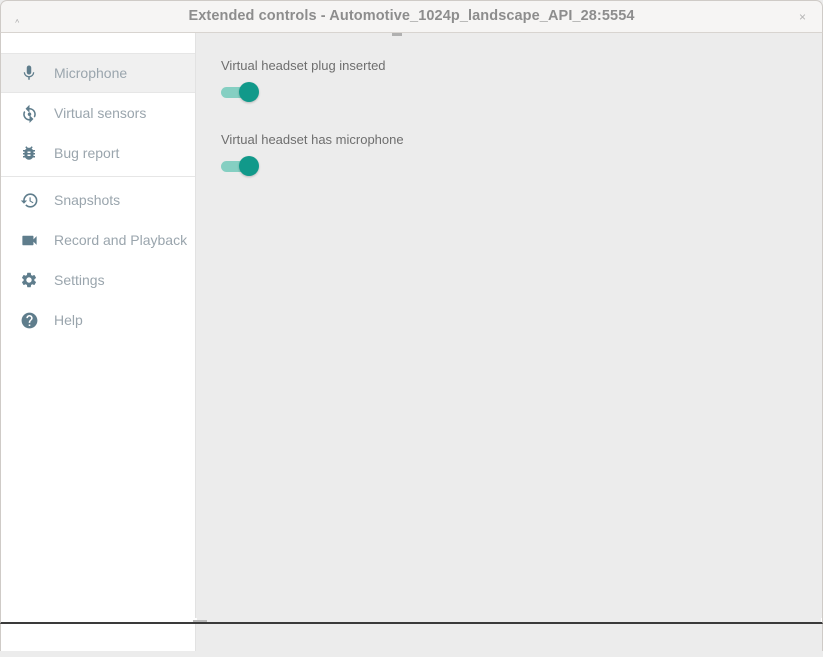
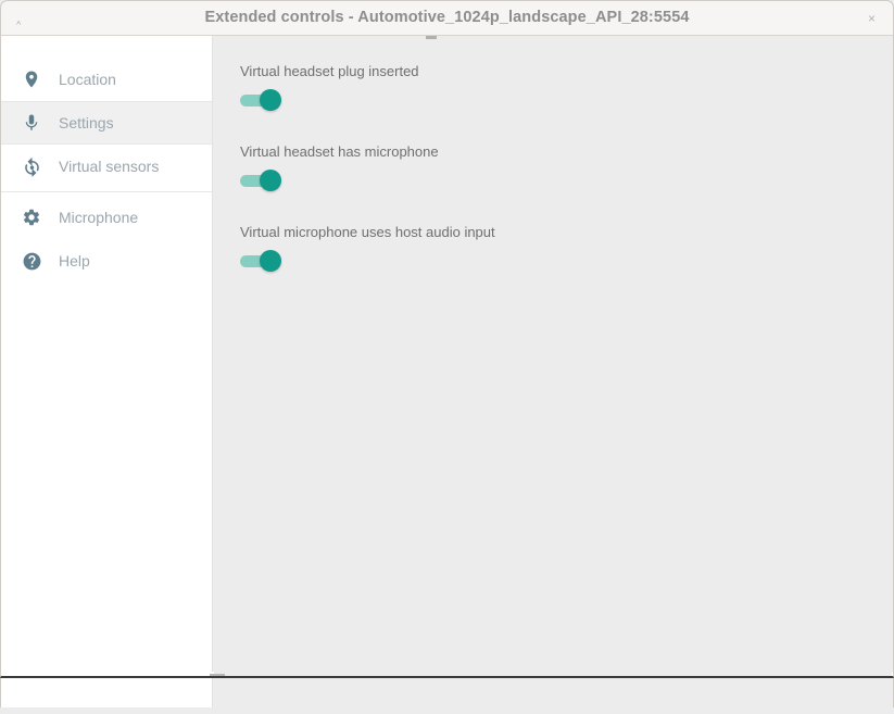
  ‸
  Extended controls - Automotive_1024p_landscape_API_28:5554
  ×
+ Location
- Microphone
+ Settings
  Virtual sensors
- Bug report
- Snapshots
- Record and Playback
- Settings
+ Microphone
  Help
  Virtual headset plug inserted
  Virtual headset has microphone
+ Virtual microphone uses host audio input
